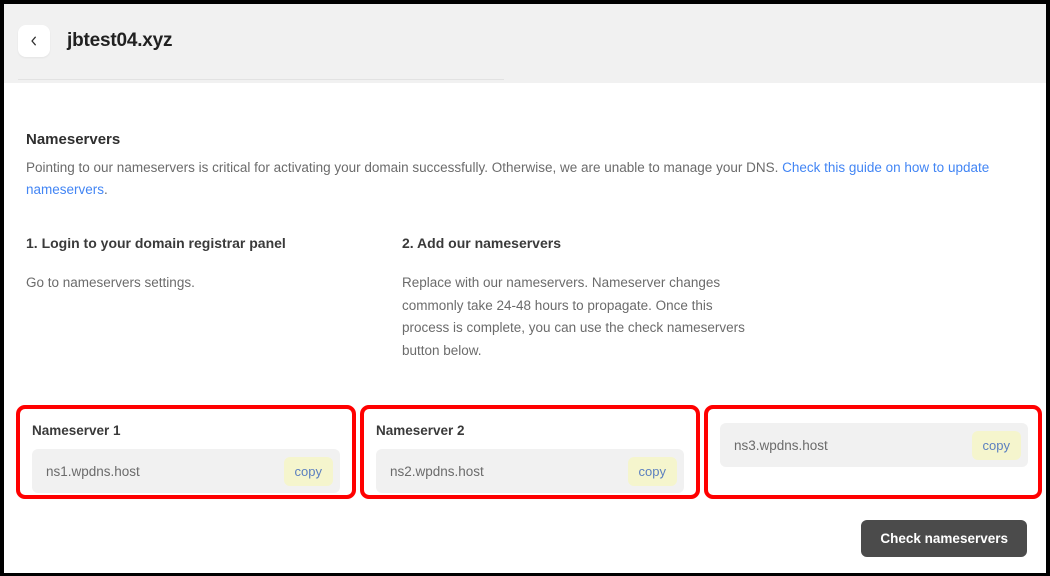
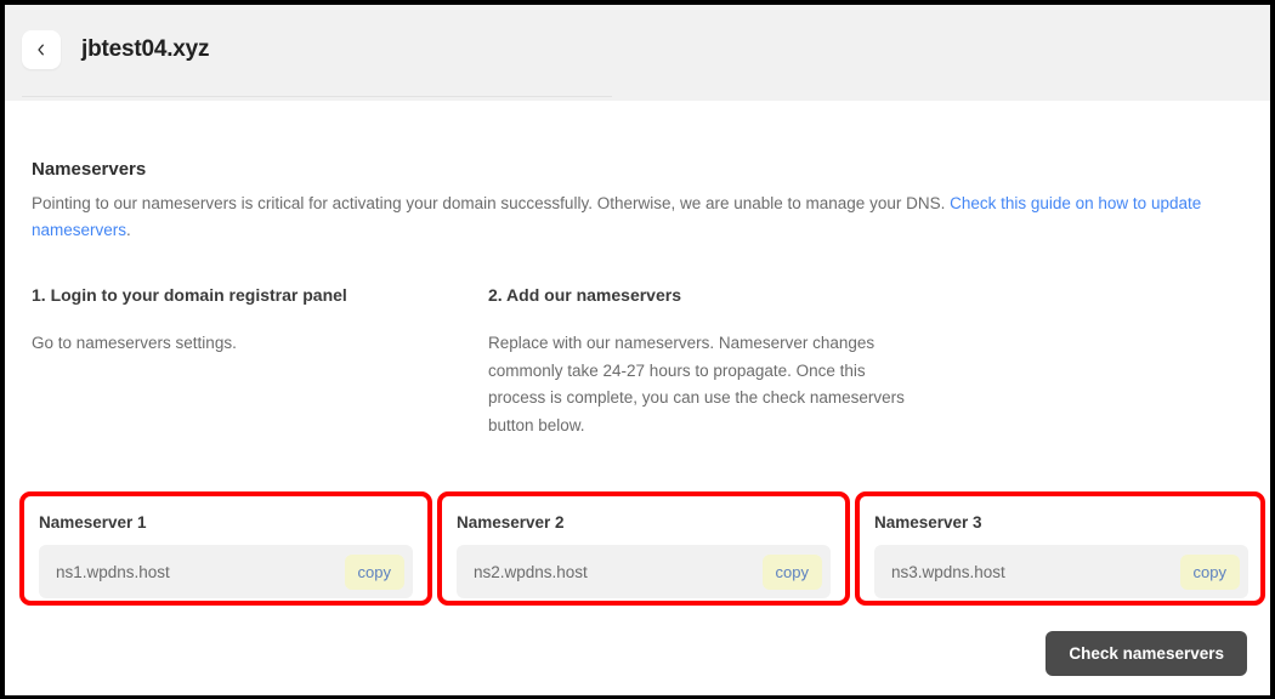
  jbtest04.xyz
  Nameservers
  Pointing to our nameservers is critical for activating your domain successfully. Otherwise, we are unable to manage your DNS. Check this guide on how to update nameservers.
  1. Login to your domain registrar panel
  Go to nameservers settings.
  2. Add our nameservers
- Replace with our nameservers. Nameserver changes commonly take 24-48 hours to propagate. Once this process is complete, you can use the check nameservers button below.
+ Replace with our nameservers. Nameserver changes commonly take 24-27 hours to propagate. Once this process is complete, you can use the check nameservers button below.
  Nameserver 1
  ns1.wpdns.host
  copy
  Nameserver 2
  ns2.wpdns.host
  copy
+ Nameserver 3
  ns3.wpdns.host
  copy
  Check nameservers
